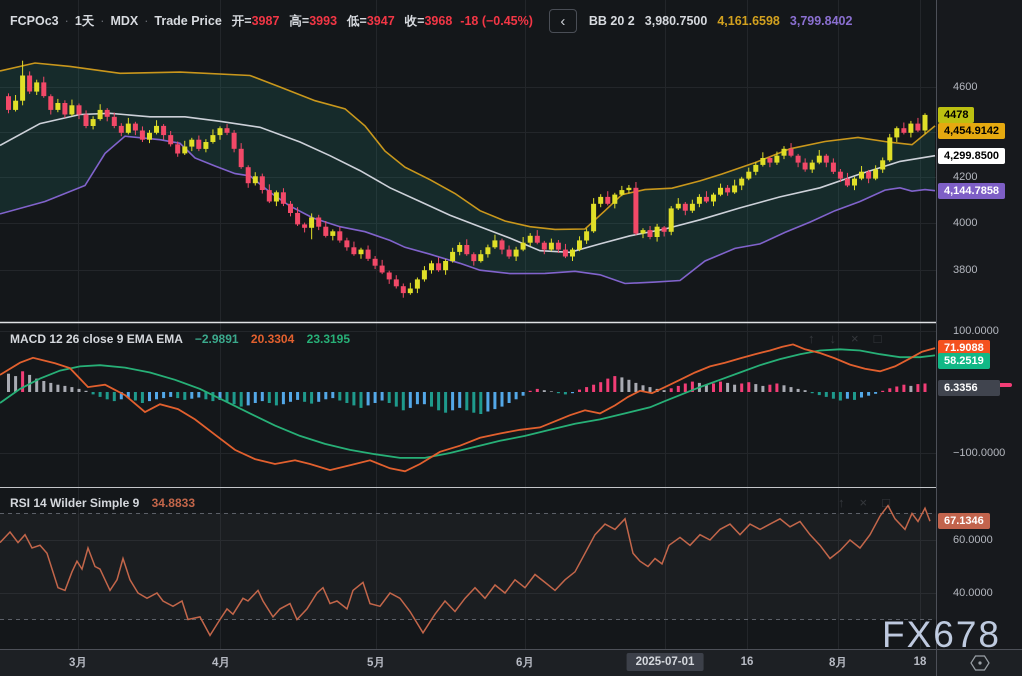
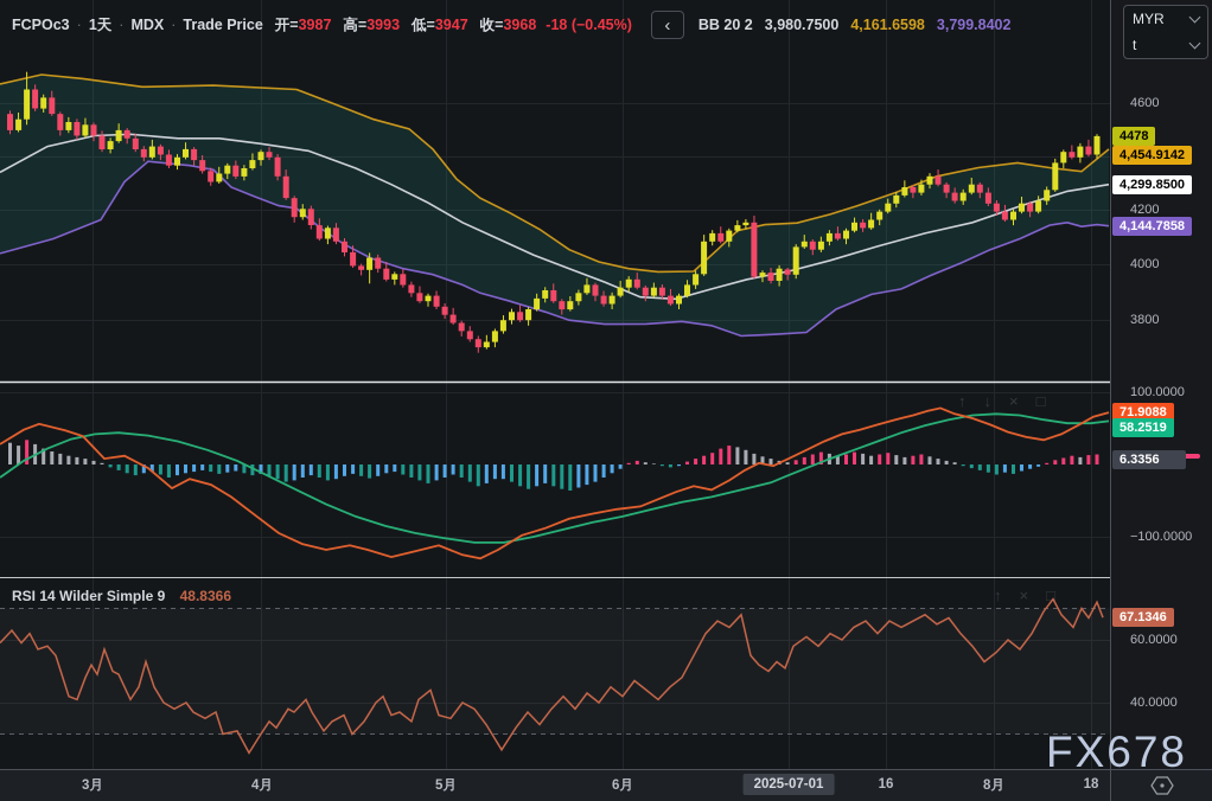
  FCPOc3
  ·
  1天
  ·
  MDX
  ·
  Trade Price
  开=
  3987
  高=
  3993
  低=
  3947
  收=
  3968
  -18 (−0.45%)
  ‹
  BB 20 2
  3,980.7500
  4,161.6598
  3,799.8402
- MACD 12 26 close 9 EMA EMA −2.9891 20.3304 23.3195
- RSI 14 Wilder Simple 9 34.8833
+ RSI 14 Wilder Simple 9 48.8366
  ↑
  ↓
  ×
  ↑
  ×
  □
+ MYR
+ t
  4600
  4200
  4000
  3800
  4478
  4,454.9142
  4,299.8500
  4,144.7858
  100.0000
  −100.0000
  71.9088
  58.2519
  6.3356
  60.0000
  40.0000
  67.1346
  FX678
  3月
  4月
  5月
  6月
  16
  8月
  18
  2025-07-01
